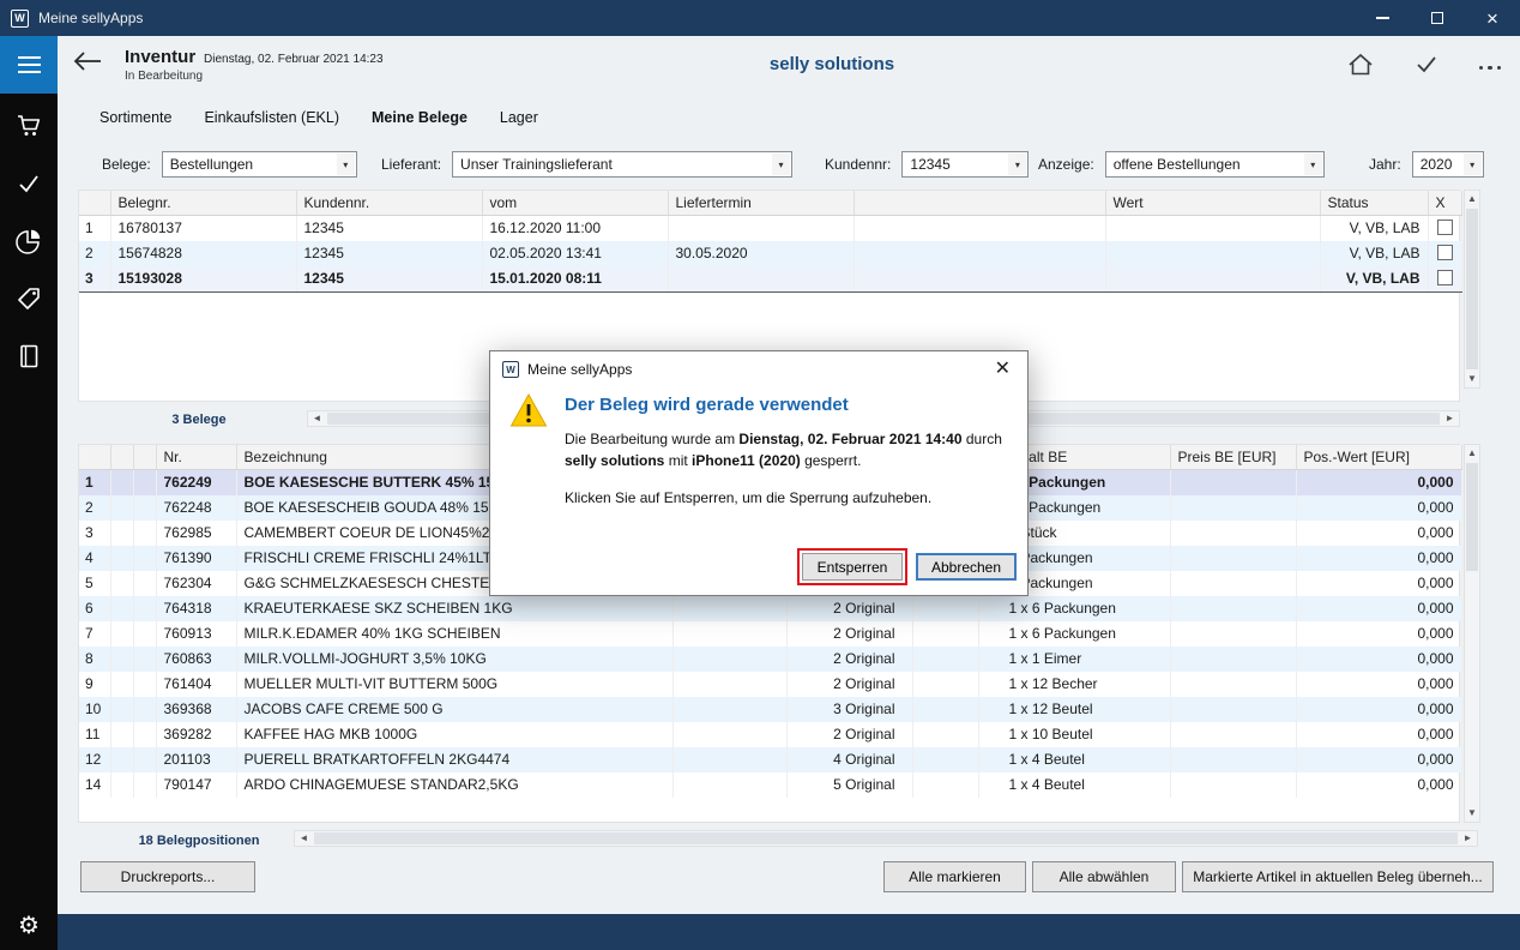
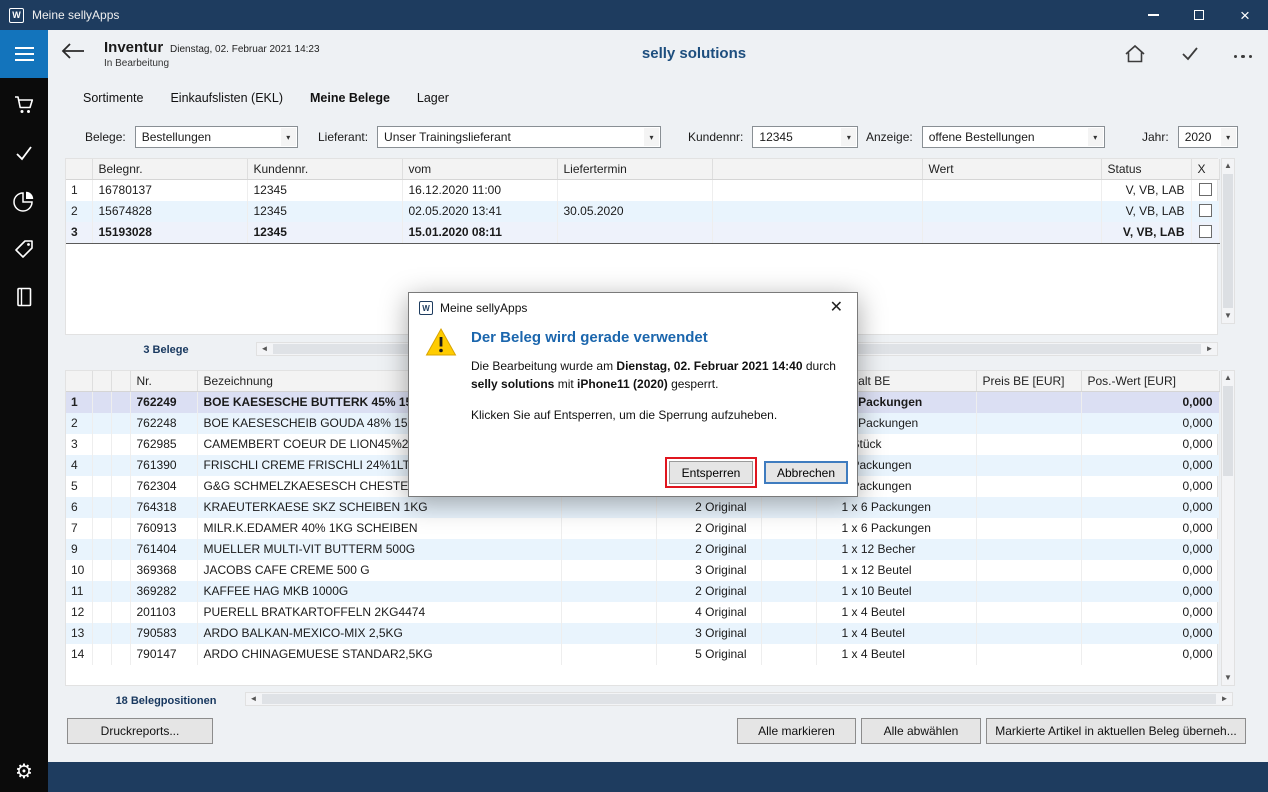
  W
  Meine sellyApps
  ×
  ⚙
  Inventur
  Dienstag, 02. Februar 2021 14:23
  In Bearbeitung
  selly solutions
  Sortimente
  Einkaufslisten (EKL)
  Meine Belege
  Lager
  Belege:
  Bestellungen
  ▾
  Lieferant:
  Unser Trainingslieferant
  ▾
  Kundennr:
  12345
  ▾
  Anzeige:
  offene Bestellungen
  ▾
  Jahr:
  2020
  ▾
  	Belegnr.	Kundennr.	vom	Liefertermin		Wert	Status	X
  1	16780137	12345	16.12.2020 11:00				V, VB, LAB
  2	15674828	12345	02.05.2020 13:41	30.05.2020			V, VB, LAB
  3	15193028	12345	15.01.2020 08:11				V, VB, LAB
  ▲
  ▼
  3 Belege
  ◄
  ►
  			Nr.	Bezeichnung				alt BE	Preis BE [EUR]	Pos.-Wert [EUR]
  1			762249	BOE KAESESCHE BUTTERK 45% 1				Packungen		0,000
  2			762248	BOE KAESESCHEIB GOUDA 48% 15				Packungen		0,000
  3			762985	CAMEMBERT COEUR DE LION45%2				tück		0,000
  4			761390	FRISCHLI CREME FRISCHLI 24%1LT				ackungen		0,000
  5			762304	G&G SCHMELZKAESESCH CHESTE				ackungen		0,000
  6			764318	KRAEUTERKAESE SKZ SCHEIBEN 1KG		2 Original		1 x 6 Packungen		0,000
  7			760913	MILR.K.EDAMER 40% 1KG SCHEIBEN		2 Original		1 x 6 Packungen		0,000
- 8			760863	MILR.VOLLMI-JOGHURT 3,5% 10KG		2 Original		1 x 1 Eimer		0,000
  9			761404	MUELLER MULTI-VIT BUTTERM 500G		2 Original		1 x 12 Becher		0,000
  10			369368	JACOBS CAFE CREME 500 G		3 Original		1 x 12 Beutel		0,000
  11			369282	KAFFEE HAG MKB 1000G		2 Original		1 x 10 Beutel		0,000
  12			201103	PUERELL BRATKARTOFFELN 2KG4474		4 Original		1 x 4 Beutel		0,000
+ 13			790583	ARDO BALKAN-MEXICO-MIX 2,5KG		3 Original		1 x 4 Beutel		0,000
  14			790147	ARDO CHINAGEMUESE STANDAR2,5KG		5 Original		1 x 4 Beutel		0,000
  ▲
  ▼
  18 Belegpositionen
  ◄
  ►
  Druckreports...
  Alle markieren
  Alle abwählen
  Markierte Artikel in aktuellen Beleg überneh...
  W
  Meine sellyApps
  ✕
  Der Beleg wird gerade verwendet
  Die Bearbeitung wurde am Dienstag, 02. Februar 2021 14:40 durch selly solutions mit iPhone11 (2020) gesperrt.
  Klicken Sie auf Entsperren, um die Sperrung aufzuheben.
  Entsperren
  Abbrechen
